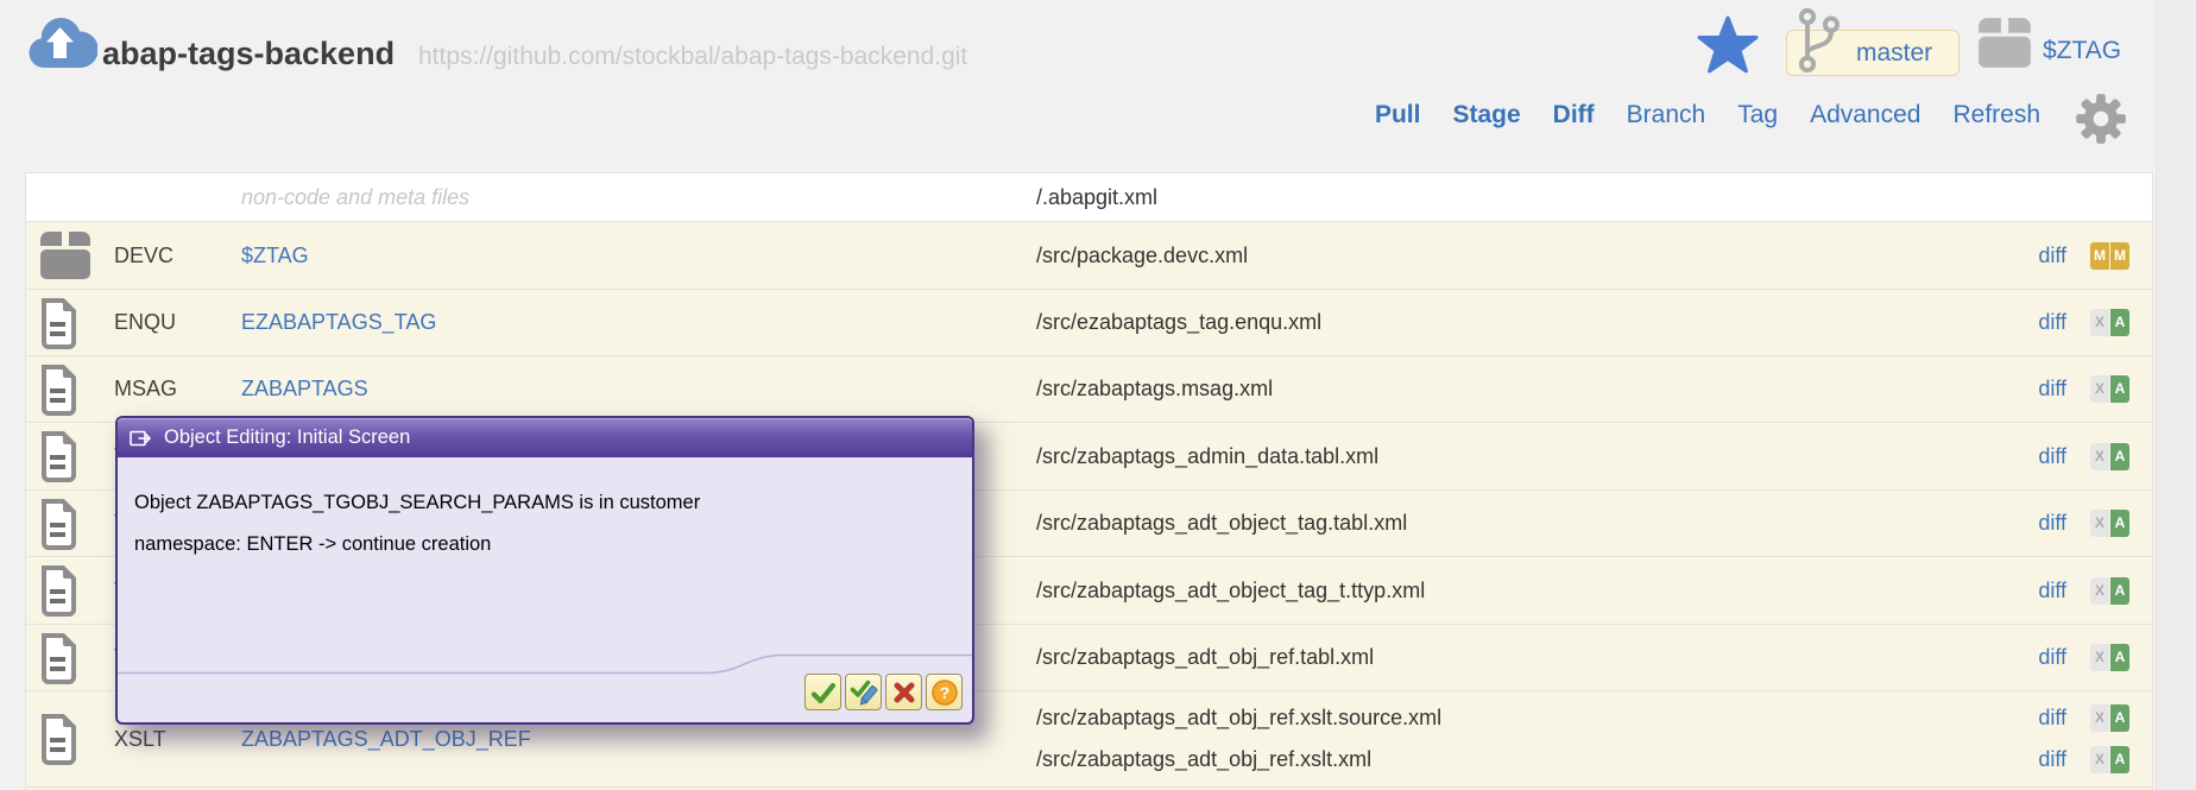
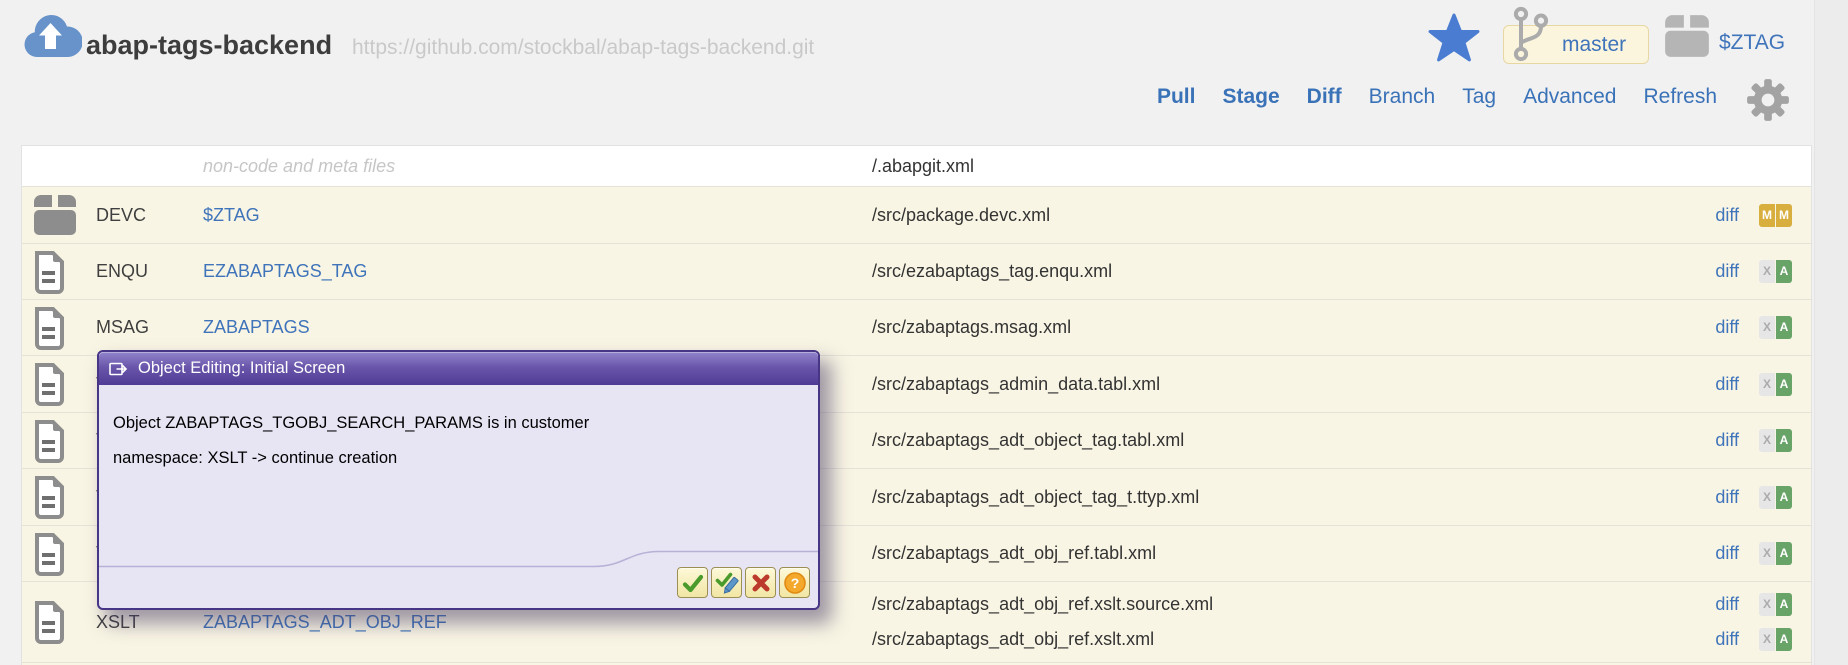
  abap-tags-backend
  https://github.com/stockbal/abap-tags-backend.git
  master
  $ZTAG
  Pull
  Stage
  Diff
  Branch
  Tag
  Advanced
  Refresh
  non-code and meta files
  /.abapgit.xml
  DEVC
  $ZTAG
  /src/package.devc.xml
  diff
  M
  M
  ENQU
  EZABAPTAGS_TAG
  /src/ezabaptags_tag.enqu.xml
  diff
  X
  A
  MSAG
  ZABAPTAGS
  /src/zabaptags.msag.xml
  diff
  X
  A
  /src/zabaptags_admin_data.tabl.xml
  diff
  X
  A
  /src/zabaptags_adt_object_tag.tabl.xml
  diff
  X
  A
  /src/zabaptags_adt_object_tag_t.ttyp.xml
  diff
  X
  A
  /src/zabaptags_adt_obj_ref.tabl.xml
  diff
  X
  A
  XSLT
  ZABAPTAGS_ADT_OBJ_REF
  /src/zabaptags_adt_obj_ref.xslt.source.xml
  diff
  X
  A
  /src/zabaptags_adt_obj_ref.xslt.xml
  diff
  X
  A
  Object Editing: Initial Screen
  Object ZABAPTAGS_TGOBJ_SEARCH_PARAMS is in customer
- namespace: ENTER -> continue creation
+ namespace: XSLT -> continue creation
  ?
